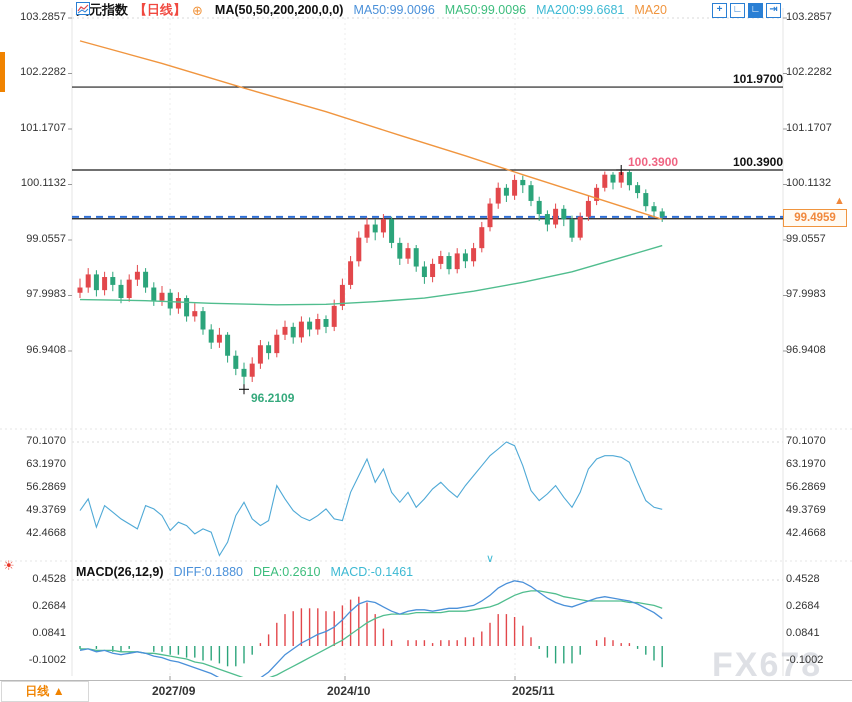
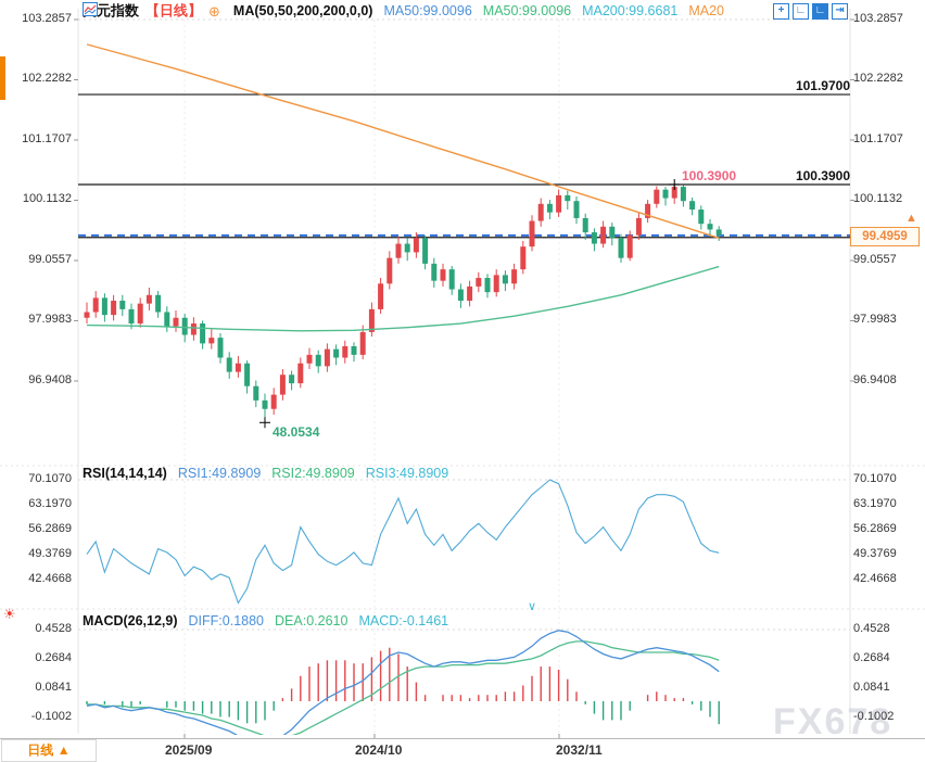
  元指数
  【日线】
  ⊕
  MA(50,50,200,200,0,0)
  MA50:99.0096
  MA50:99.0096
  MA200:99.6681
  MA20
  +
  ∟
  ∟
  ⇥
  101.9700
  100.3900
  100.3900
- 96.2109
+ 48.0534
  ▲
  99.4959
+ RSI(14,14,14)
+ RSI1:49.8909
+ RSI2:49.8909
+ RSI3:49.8909
  MACD(26,12,9)
  DIFF:0.1880
  DEA:0.2610
  MACD:-0.1461
  ☀
  ∨
  FX678
  日线 ▲
- 2027/09
+ 2025/09
  2024/10
- 2025/11
+ 2032/11
  103.2857
  103.2857
  102.2282
  102.2282
  101.1707
  101.1707
  100.1132
  100.1132
  99.0557
  99.0557
  97.9983
  97.9983
  96.9408
  96.9408
  70.1070
  70.1070
  63.1970
  63.1970
  56.2869
  56.2869
  49.3769
  49.3769
  42.4668
  42.4668
  0.4528
  0.4528
  0.2684
  0.2684
  0.0841
  0.0841
  -0.1002
  -0.1002
